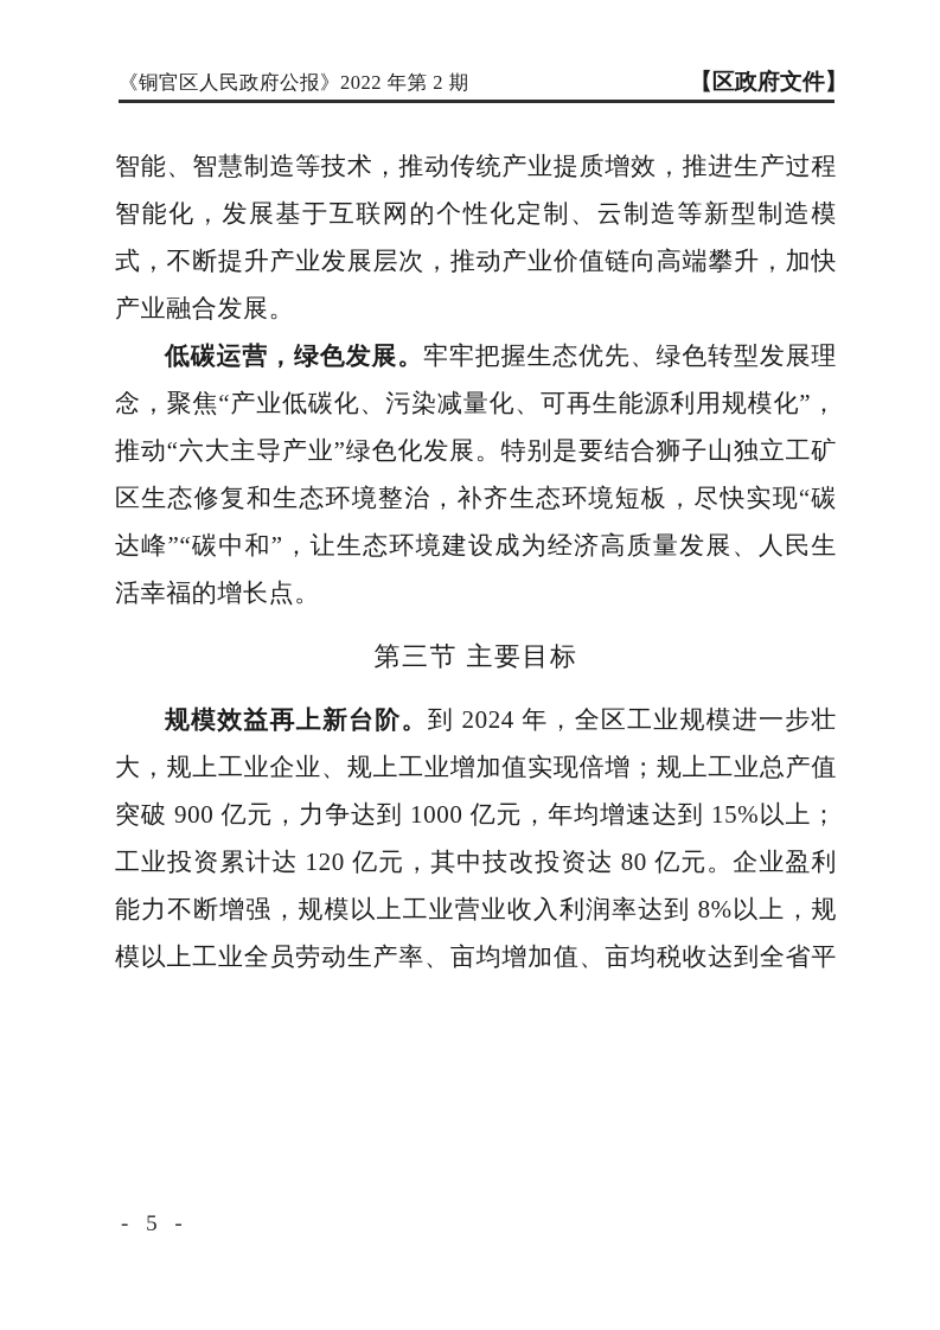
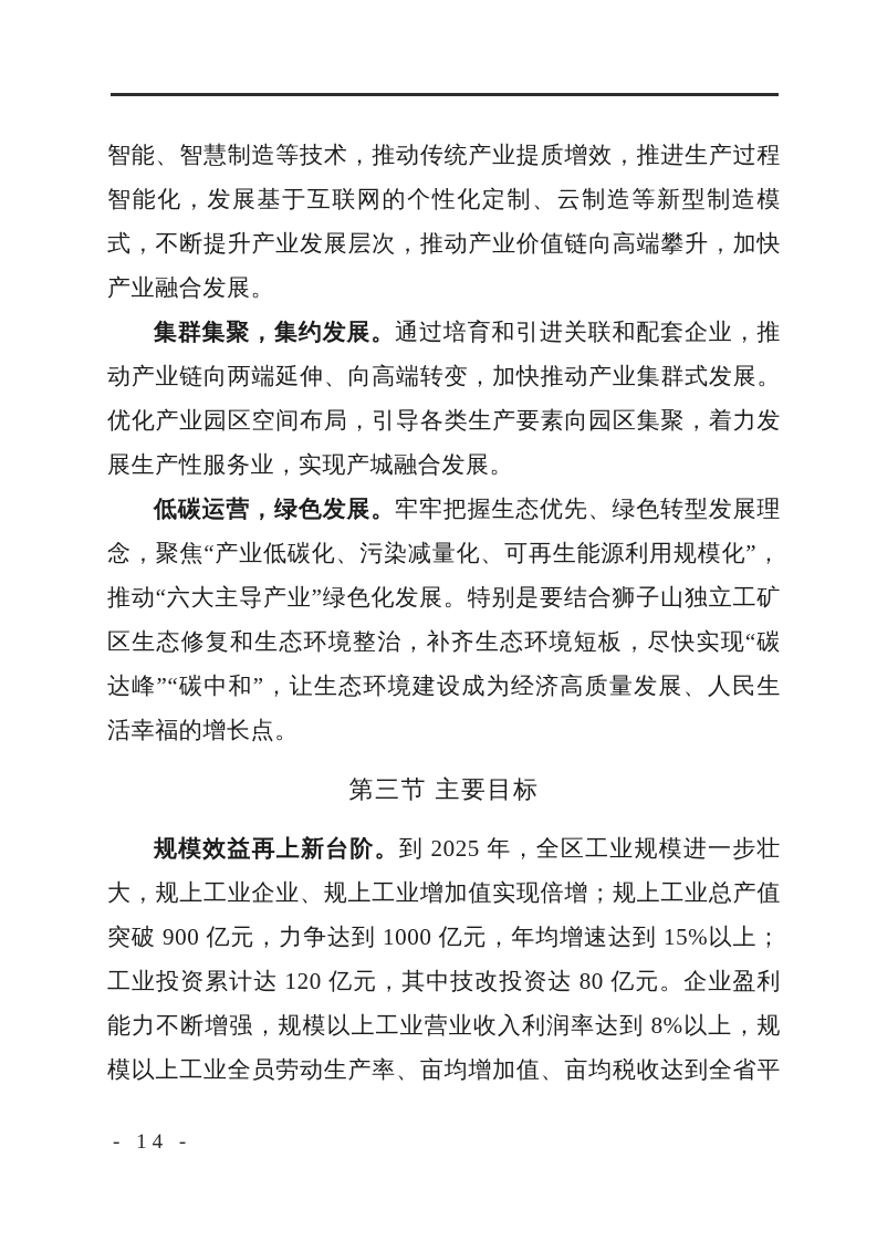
- 《铜官区人民政府公报》2022 年第 2 期
- 【区政府文件】
  智能、智慧制造等技术，推动传统产业提质增效，推进生产过程智能化，发展基于互联网的个性化定制、云制造等新型制造模式，不断提升产业发展层次，推动产业价值链向高端攀升，加快产业融合发展。
+ 集群集聚，集约发展。通过培育和引进关联和配套企业，推动产业链向两端延伸、向高端转变，加快推动产业集群式发展。优化产业园区空间布局，引导各类生产要素向园区集聚，着力发展生产性服务业，实现产城融合发展。
  低碳运营，绿色发展。牢牢把握生态优先、绿色转型发展理念，聚焦“产业低碳化、污染减量化、可再生能源利用规模化”，推动“六大主导产业”绿色化发展。特别是要结合狮子山独立工矿区生态修复和生态环境整治，补齐生态环境短板，尽快实现“碳达峰”“碳中和”，让生态环境建设成为经济高质量发展、人民生活幸福的增长点。
  第三节 主要目标
- 规模效益再上新台阶。到 2024 年，全区工业规模进一步壮大，规上工业企业、规上工业增加值实现倍增；规上工业总产值突破 900 亿元，力争达到 1000 亿元，年均增速达到 15%以上；工业投资累计达 120 亿元，其中技改投资达 80 亿元。企业盈利能力不断增强，规模以上工业营业收入利润率达到 8%以上，规模以上工业全员劳动生产率、亩均增加值、亩均税收达到全省平
+ 规模效益再上新台阶。到 2025 年，全区工业规模进一步壮大，规上工业企业、规上工业增加值实现倍增；规上工业总产值突破 900 亿元，力争达到 1000 亿元，年均增速达到 15%以上；工业投资累计达 120 亿元，其中技改投资达 80 亿元。企业盈利能力不断增强，规模以上工业营业收入利润率达到 8%以上，规模以上工业全员劳动生产率、亩均增加值、亩均税收达到全省平
- - 5 -
+ - 14 -
